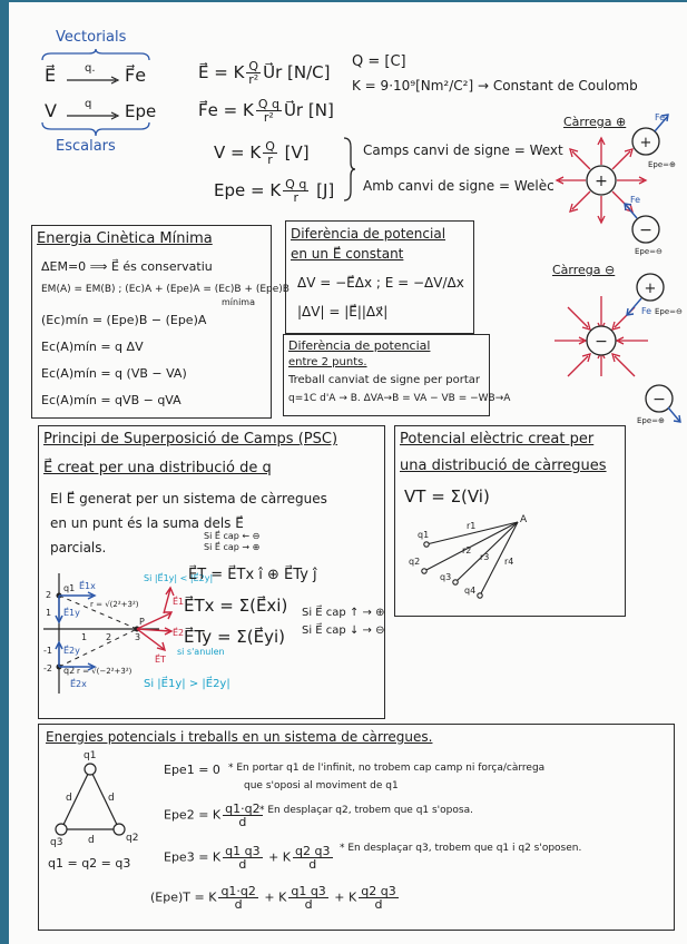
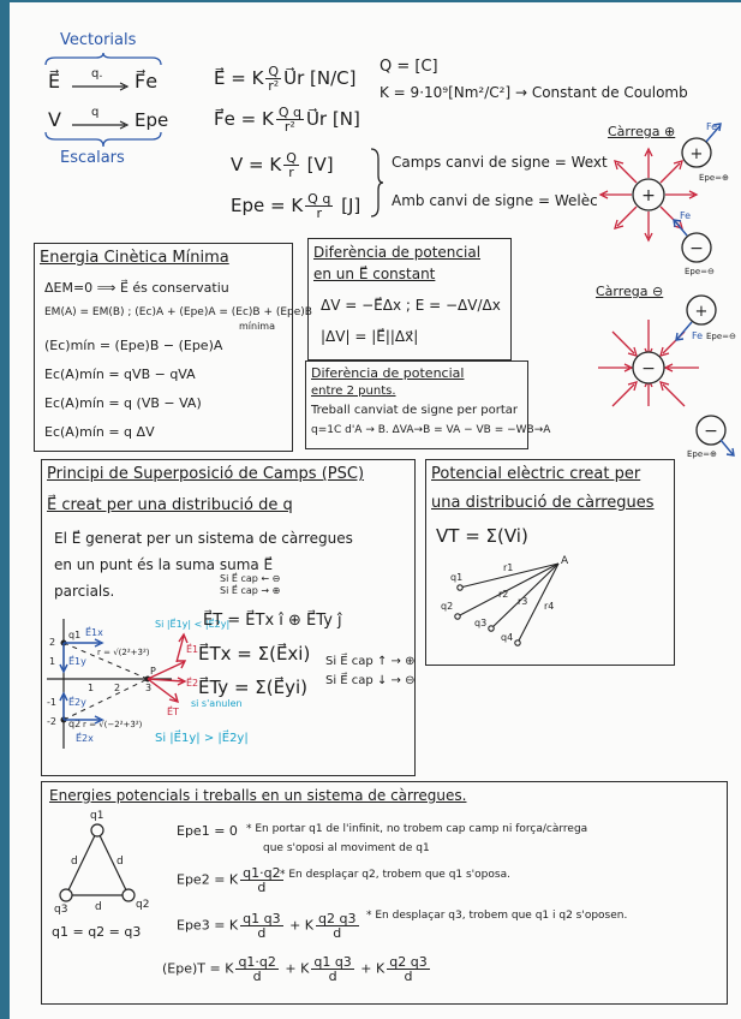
  Vectorials
  E⃗
  q.
  F⃗e
  V
  q
  Epe
  Escalars
  E⃗ = K
  Q
  r²
  U⃗r [N/C]
  F⃗e = K
  Q q
  r²
  U⃗r [N]
  V = K
  Q
  r
  [V]
  Epe = K
  Q q
  r
  [J]
  Q = [C]
  K = 9·10⁹[Nm²/C²] → Constant de Coulomb
  Camps canvi de signe = Wext
  Amb canvi de signe = Welèc
  Càrrega ⊕
  +
  +
  Fe
  Epe=⊕
  −
  Fe
  Epe=⊖
  Càrrega ⊖
  −
  +
  Fe
  Epe=⊖
  −
  Epe=⊕
  Energia Cinètica Mínima
  ΔEM=0 ⟹ E⃗ és conservatiu
  EM(A) = EM(B) ; (Ec)A + (Epe)A = (Ec)B + (Epe)B
  mínima
  (Ec)mín = (Epe)B − (Epe)A
- Ec(A)mín = q ΔV
+ Ec(A)mín = qVB − qVA
  Ec(A)mín = q (VB − VA)
- Ec(A)mín = qVB − qVA
+ Ec(A)mín = q ΔV
  Diferència de potencial
  en un E⃗ constant
  ΔV = −E⃗Δx ; E = −ΔV/Δx
  |ΔV| = |E⃗||Δx⃗|
  Diferència de potencial
  entre 2 punts.
  Treball canviat de signe per portar
  q=1C d'A → B. ΔVA→B = VA − VB = −WB→A
  Principi de Superposició de Camps (PSC)
  E⃗ creat per una distribució de q
  El E⃗ generat per un sistema de càrregues
- en un punt és la suma dels E⃗
+ en un punt és la suma suma E⃗
  parcials.
  Si E⃗ cap ← ⊖
  Si E⃗ cap → ⊕
  Si |E⃗1y| < |E⃗2y|
  E⃗T = E⃗Tx î ⊕ E⃗Ty ĵ
  E⃗Tx = Σ(E⃗xi)
  E⃗Ty = Σ(E⃗yi)
  Si E⃗ cap ↑ → ⊕
  Si E⃗ cap ↓ → ⊖
  si s'anulen
  Si |E⃗1y| > |E⃗2y|
  2
  1
  -1
  -2
  1
  2
  3
  P
  q1
  q2
  r = √(2²+3²)
  r = √(−2²+3²)
  E⃗1x
  E⃗1y
  E⃗2x
  E⃗2y
  E⃗1
  E⃗2
  E⃗T
  Potencial elèctric creat per
  una distribució de càrregues
  VT = Σ(Vi)
  A
  q1
  q2
  q3
  q4
  r1
  r2
  r3
  r4
  Energies potencials i treballs en un sistema de càrregues.
  q1
  q3
  q2
  d
  d
  d
  q1 = q2 = q3
  Epe1 = 0
  * En portar q1 de l'infinit, no trobem cap camp ni força/càrrega
  que s'oposi al moviment de q1
  Epe2 = K
  q1·q2
  d
  * En desplaçar q2, trobem que q1 s'oposa.
  Epe3 = K
  q1 q3
  d
  + K
  q2 q3
  d
  * En desplaçar q3, trobem que q1 i q2 s'oposen.
  (Epe)T = K
  q1·q2
  d
  + K
  q1 q3
  d
  + K
  q2 q3
  d
